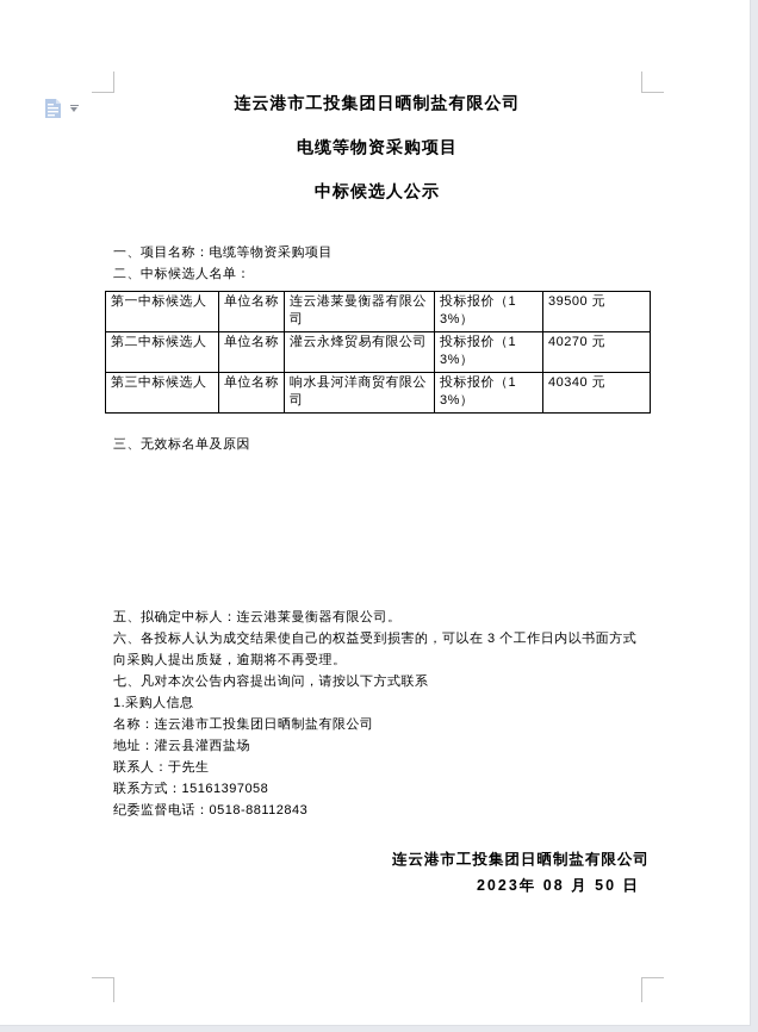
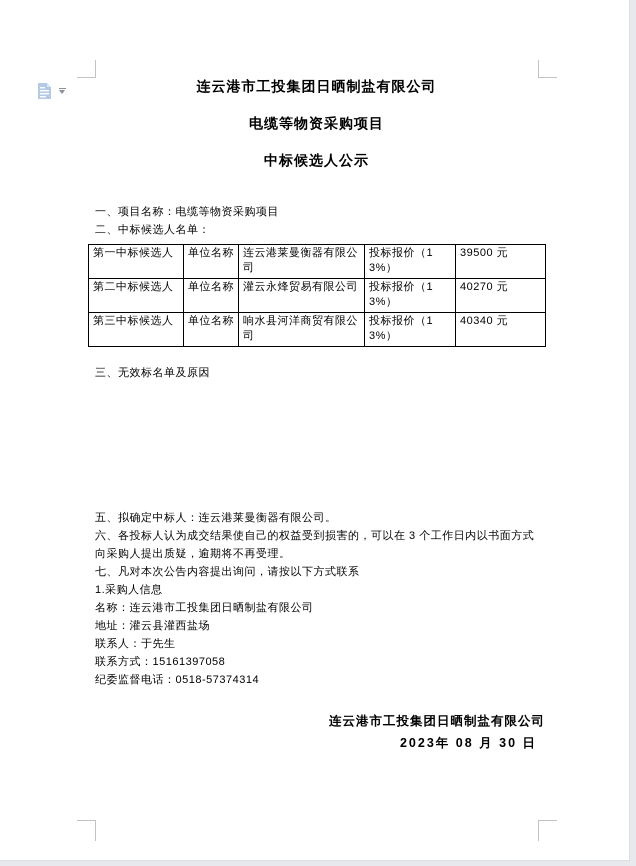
  连云港市工投集团日晒制盐有限公司
  电缆等物资采购项目
  中标候选人公示
  一、项目名称：电缆等物资采购项目
  二、中标候选人名单：
  第一中标候选人	单位名称	连云港莱曼衡器有限公司	投标报价（13%）	39500 元
  第二中标候选人	单位名称	灌云永烽贸易有限公司	投标报价（13%）	40270 元
  第三中标候选人	单位名称	响水县河洋商贸有限公司	投标报价（13%）	40340 元
  三、无效标名单及原因
  五、拟确定中标人：连云港莱曼衡器有限公司。
  六、各投标人认为成交结果使自己的权益受到损害的，可以在 3 个工作日内以书面方式向采购人提出质疑，逾期将不再受理。
  七、凡对本次公告内容提出询问，请按以下方式联系
  1.采购人信息
  名称：连云港市工投集团日晒制盐有限公司
  地址：灌云县灌西盐场
  联系人：于先生
  联系方式：15161397058
- 纪委监督电话：0518-88112843
+ 纪委监督电话：0518-57374314
  连云港市工投集团日晒制盐有限公司
- 2023年 08 月 50 日
+ 2023年 08 月 30 日
